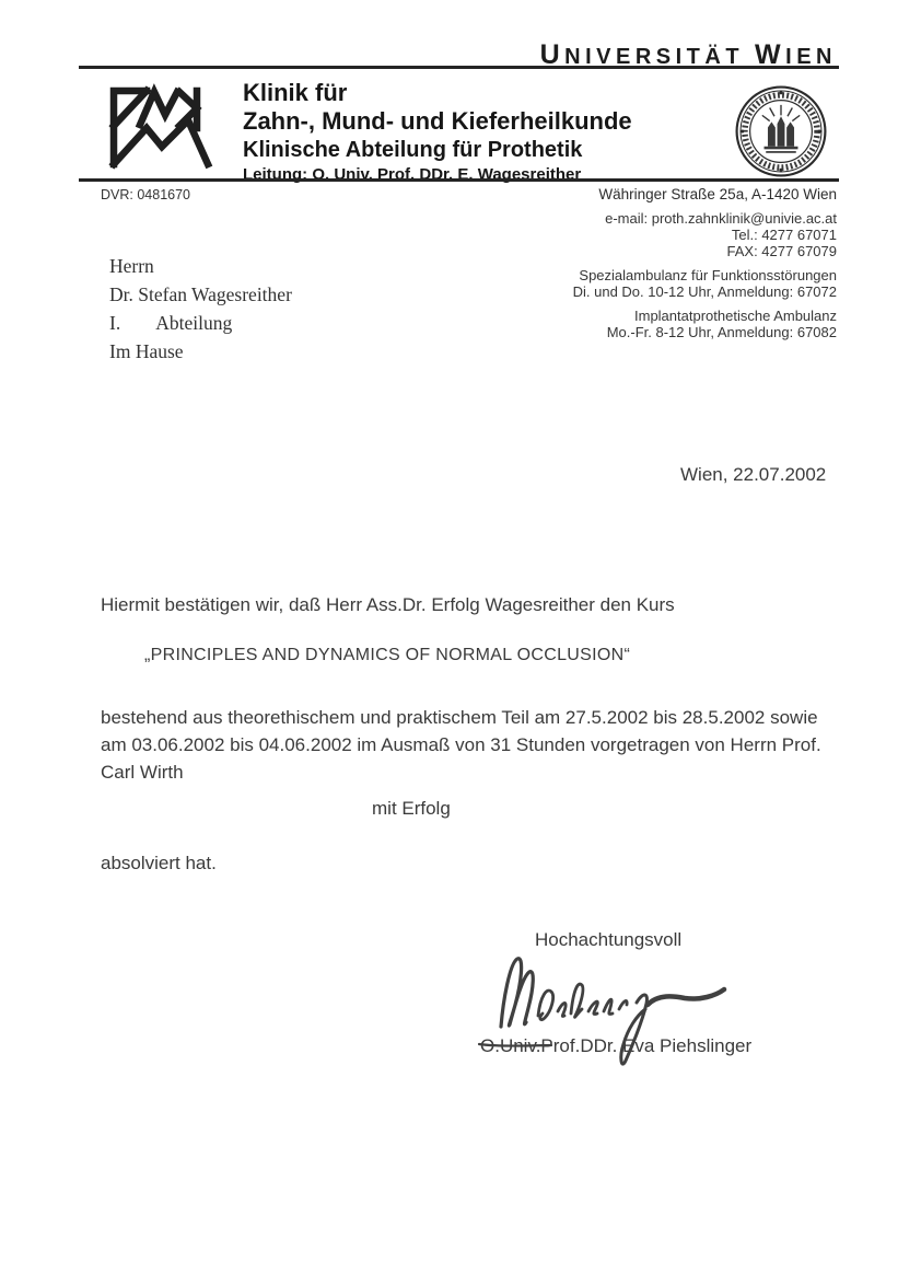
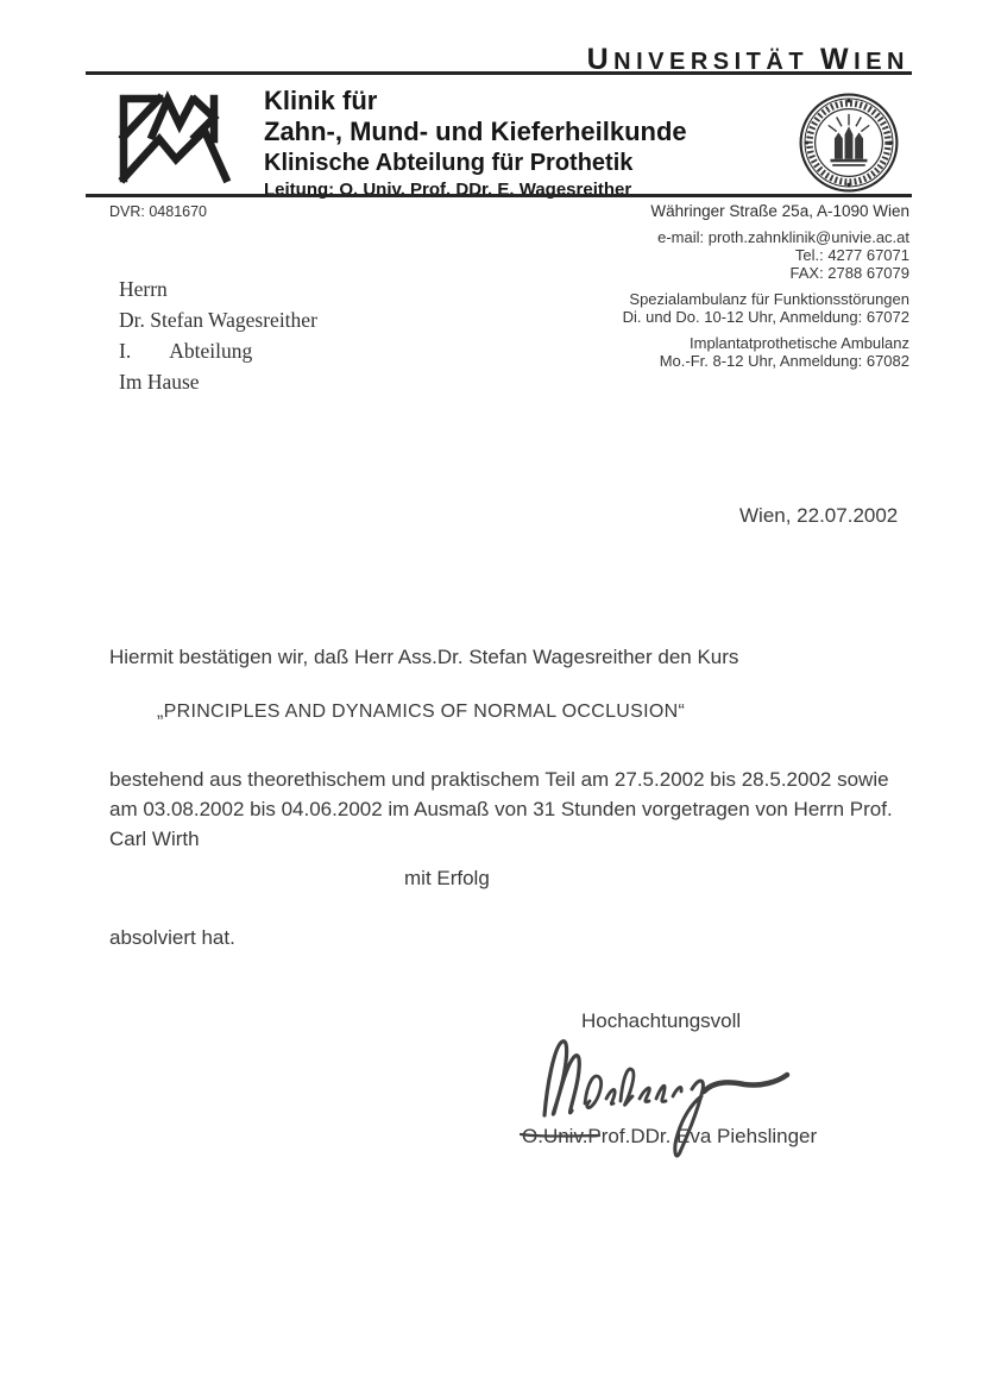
  UNIVERSITÄT WIEN
  Klinik für
  Zahn-, Mund- und Kieferheilkunde
  Klinische Abteilung für Prothetik
  Leitung: O. Univ. Prof. DDr. E. Wagesreither
  DVR: 0481670
- Währinger Straße 25a, A-1420 Wien
+ Währinger Straße 25a, A-1090 Wien
  e-mail: proth.zahnklinik@univie.ac.at
  Tel.: 4277 67071
- FAX: 4277 67079
+ FAX: 2788 67079
  Spezialambulanz für Funktionsstörungen
  Di. und Do. 10-12 Uhr, Anmeldung: 67072
  Implantatprothetische Ambulanz
  Mo.-Fr. 8-12 Uhr, Anmeldung: 67082
  Herrn
  Dr. Stefan Wagesreither
  I. Abteilung
  Im Hause
  Wien, 22.07.2002
- Hiermit bestätigen wir, daß Herr Ass.Dr. Erfolg Wagesreither den Kurs
+ Hiermit bestätigen wir, daß Herr Ass.Dr. Stefan Wagesreither den Kurs
  „PRINCIPLES AND DYNAMICS OF NORMAL OCCLUSION“
- bestehend aus theorethischem und praktischem Teil am 27.5.2002 bis 28.5.2002 sowie am 03.06.2002 bis 04.06.2002 im Ausmaß von 31 Stunden vorgetragen von Herrn Prof. Carl Wirth
+ bestehend aus theorethischem und praktischem Teil am 27.5.2002 bis 28.5.2002 sowie am 03.08.2002 bis 04.06.2002 im Ausmaß von 31 Stunden vorgetragen von Herrn Prof. Carl Wirth
  mit Erfolg
  absolviert hat.
  Hochachtungsvoll
  rof.DDr. Eva Piehslinger
